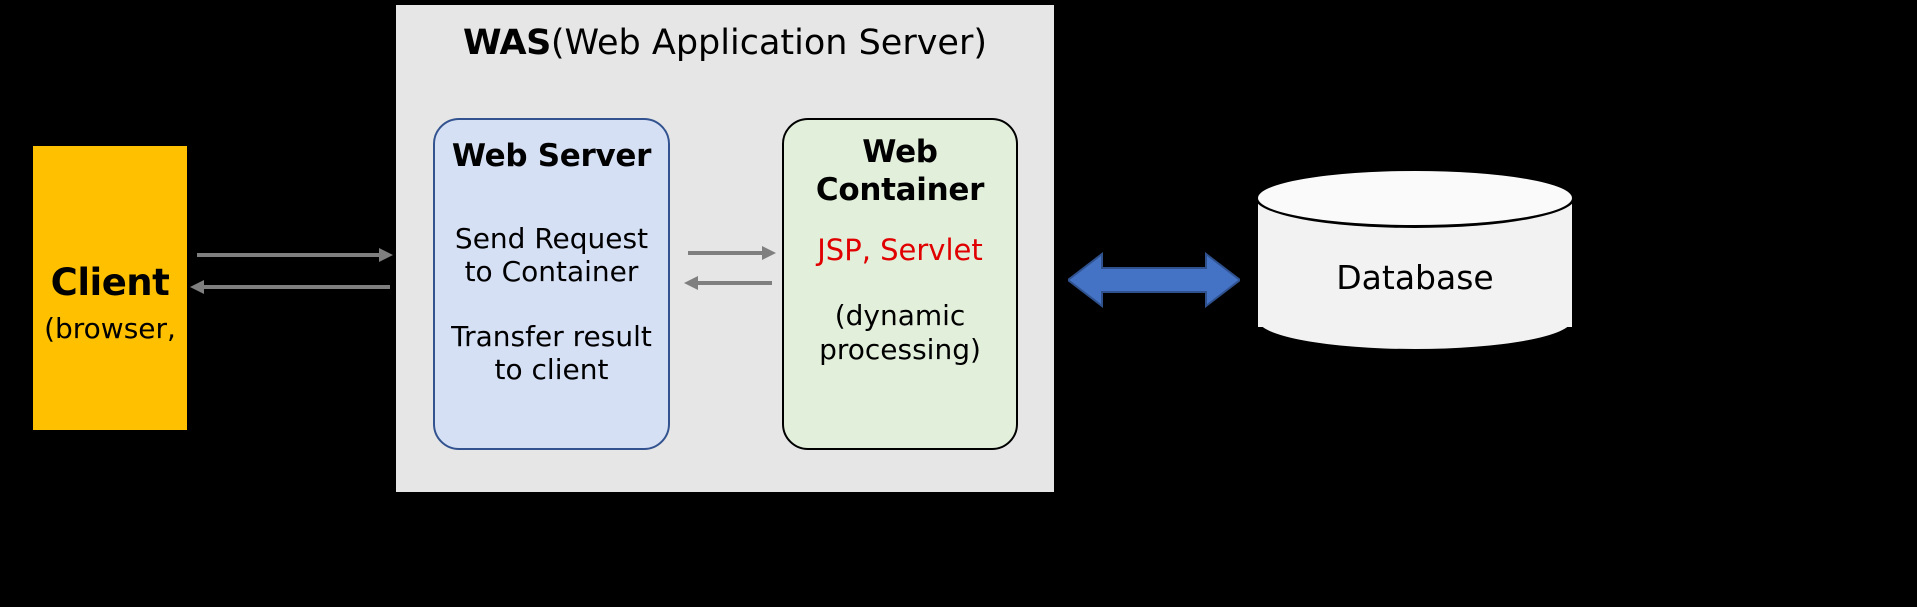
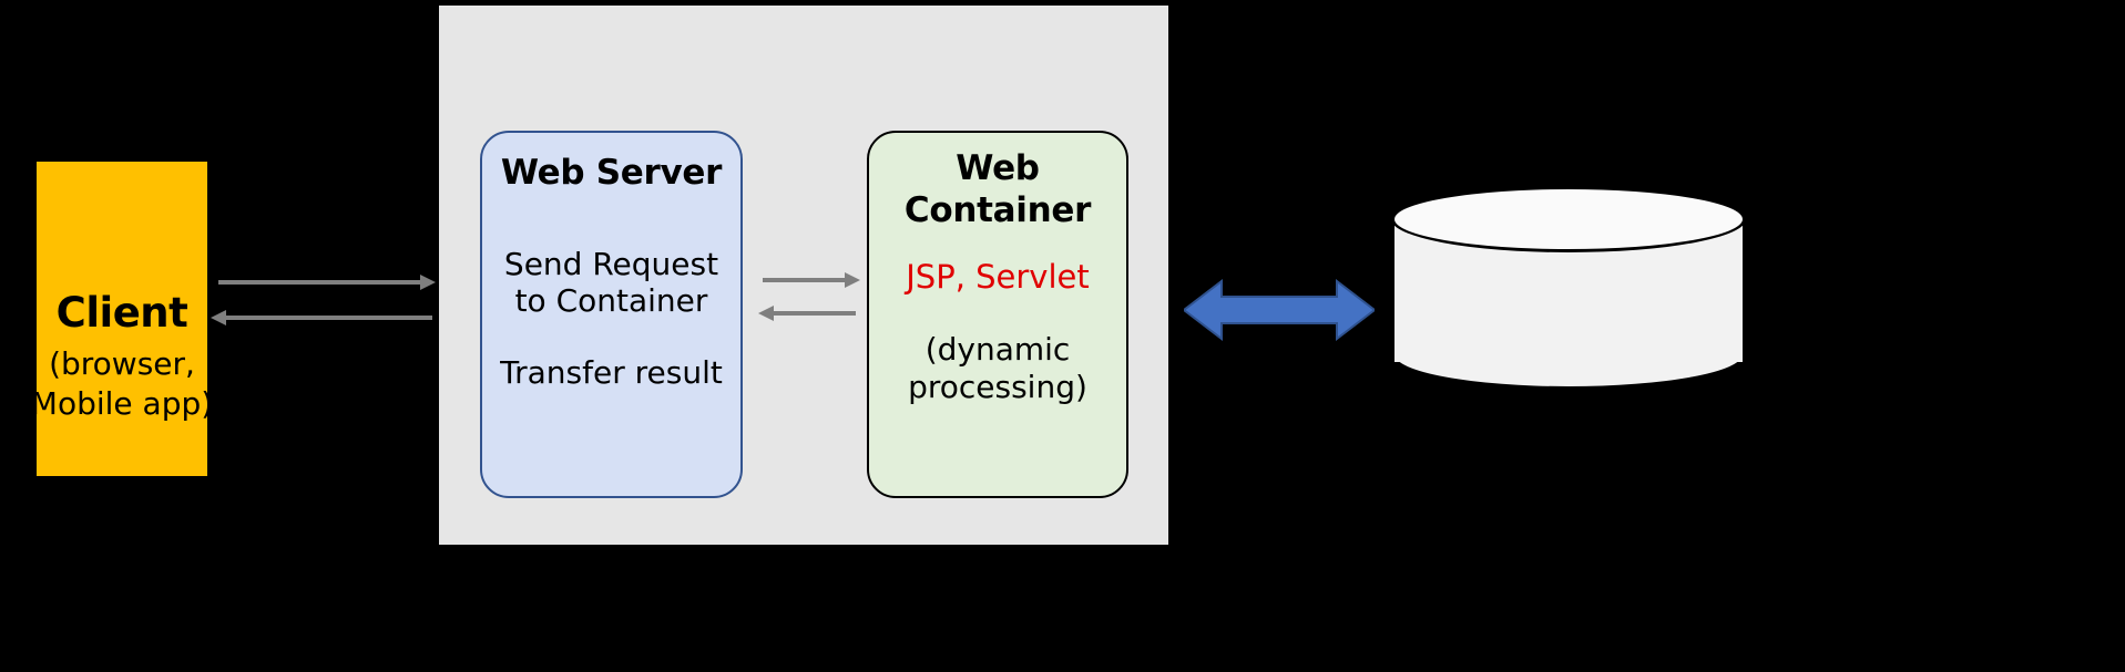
- WAS(Web Application Server)
  Client
  (browser,
+ Mobile app)
  Web Server
  Send Request
  to Container
  Transfer result
- to client
  Web Container
  JSP, Servlet
  (dynamic
  processing)
- Database
